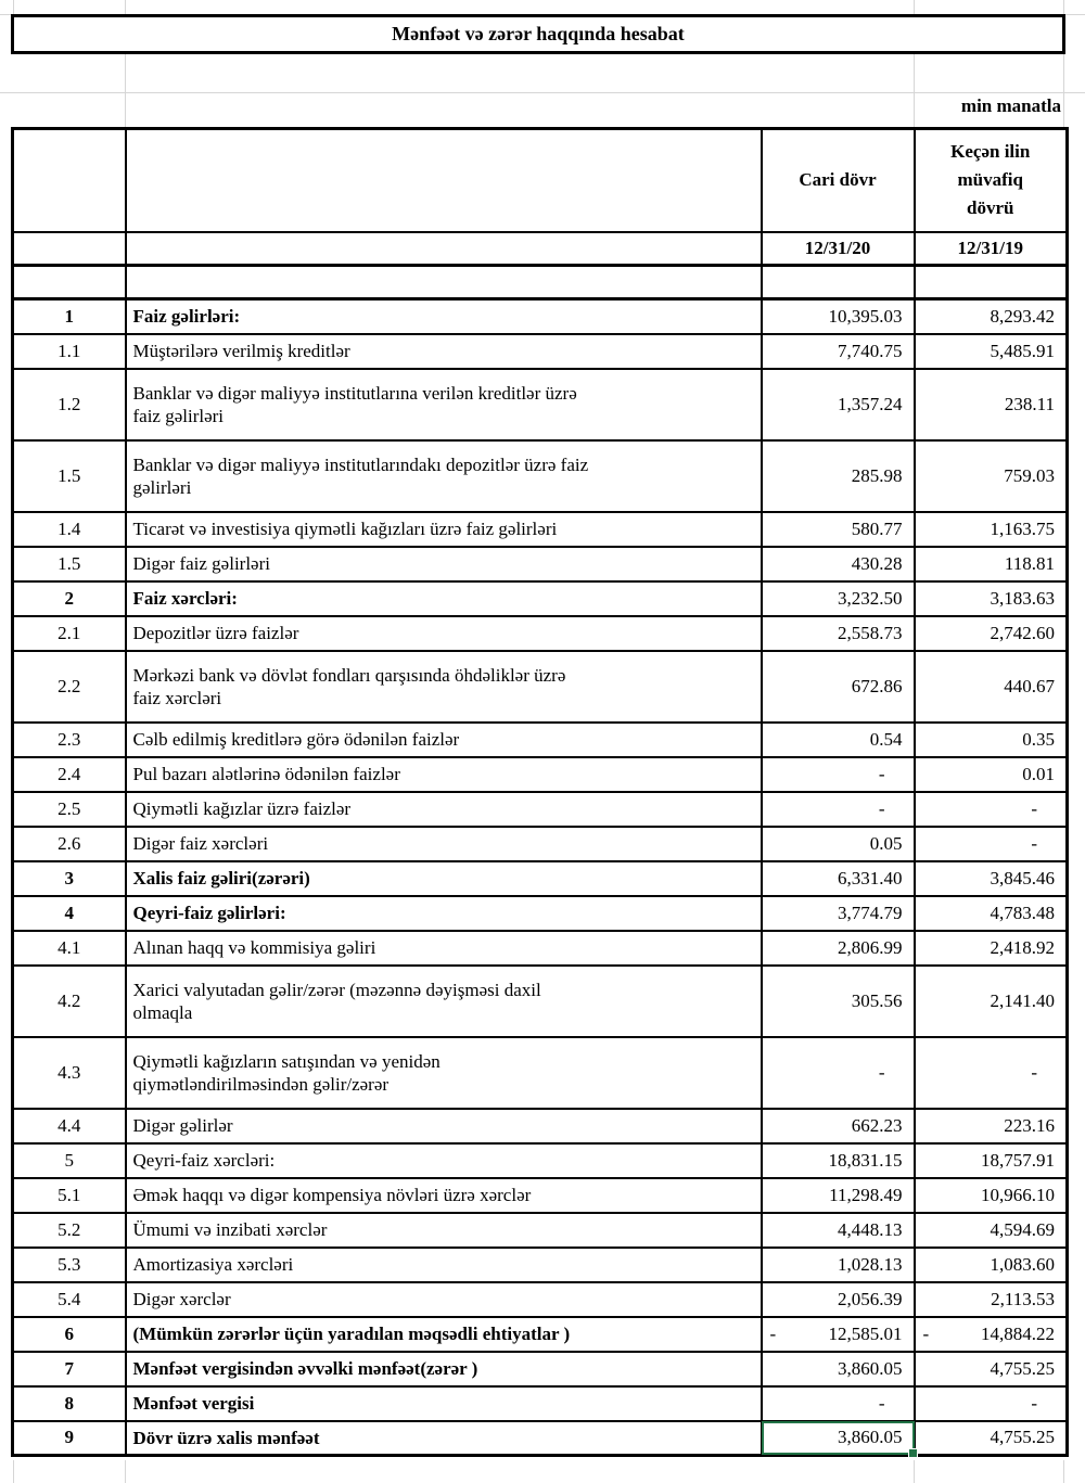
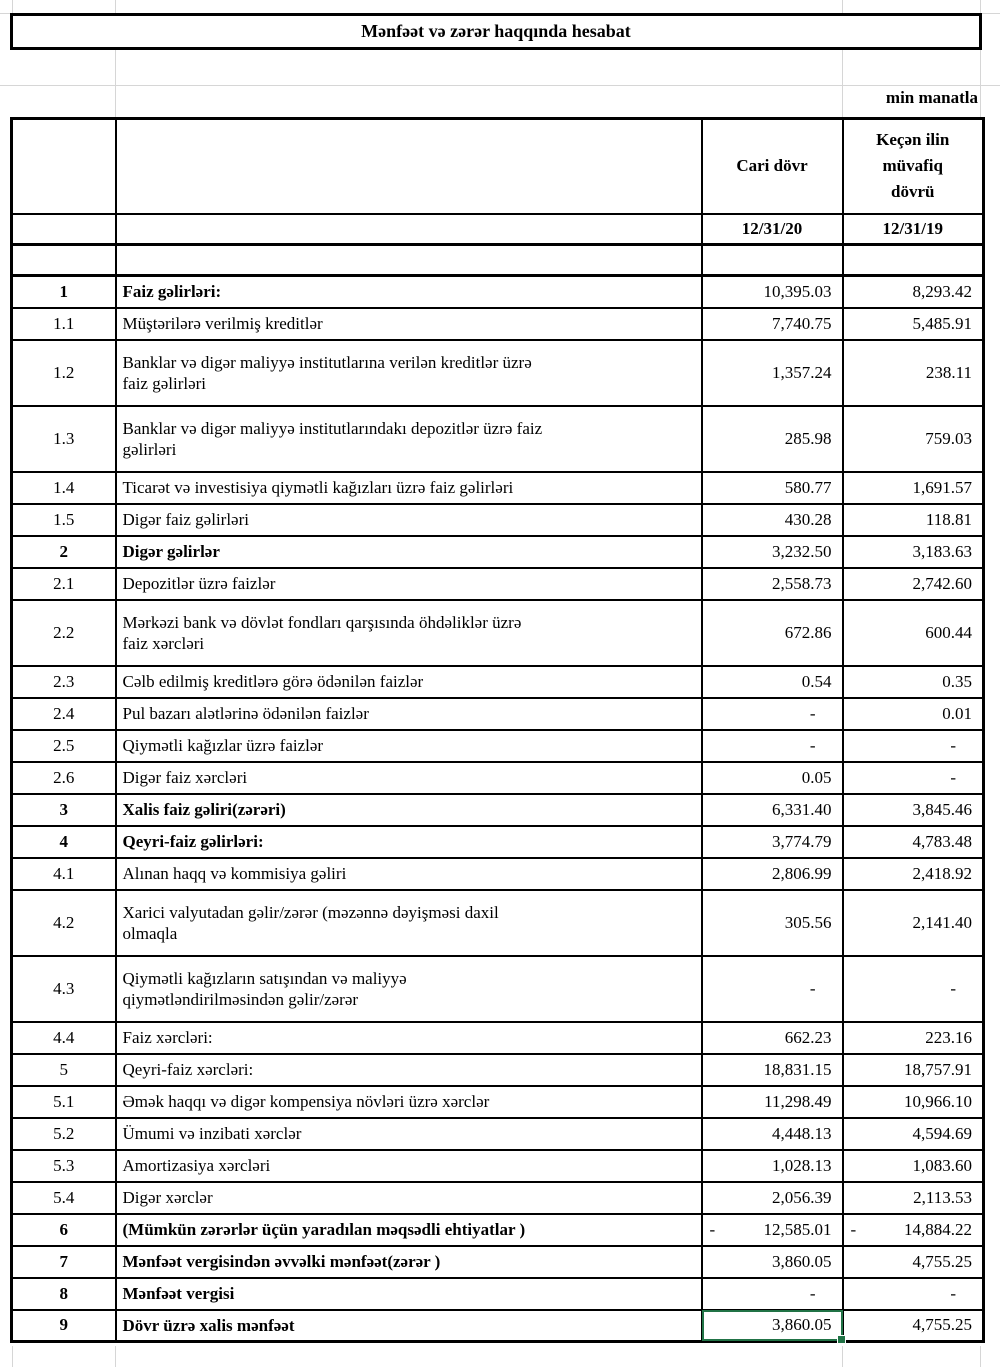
  Mənfəət və zərər haqqında hesabat
  min manatla
  		Cari dövr	Keçən ilin müvafiq dövrü
  		12/31/20	12/31/19
  1	Faiz gəlirləri:	10,395.03	8,293.42
  1.1	Müştərilərə verilmiş kreditlər	7,740.75	5,485.91
  1.2	Banklar və digər maliyyə institutlarına verilən kreditlər üzrə faiz gəlirləri	1,357.24	238.11
- 1.5	Banklar və digər maliyyə institutlarındakı depozitlər üzrə faiz gəlirləri	285.98	759.03
+ 1.3	Banklar və digər maliyyə institutlarındakı depozitlər üzrə faiz gəlirləri	285.98	759.03
- 1.4	Ticarət və investisiya qiymətli kağızları üzrə faiz gəlirləri	580.77	1,163.75
+ 1.4	Ticarət və investisiya qiymətli kağızları üzrə faiz gəlirləri	580.77	1,691.57
  1.5	Digər faiz gəlirləri	430.28	118.81
- 2	Faiz xərcləri:	3,232.50	3,183.63
+ 2	Digər gəlirlər	3,232.50	3,183.63
  2.1	Depozitlər üzrə faizlər	2,558.73	2,742.60
- 2.2	Mərkəzi bank və dövlət fondları qarşısında öhdəliklər üzrə faiz xərcləri	672.86	440.67
+ 2.2	Mərkəzi bank və dövlət fondları qarşısında öhdəliklər üzrə faiz xərcləri	672.86	600.44
  2.3	Cəlb edilmiş kreditlərə görə ödənilən faizlər	0.54	0.35
  2.4	Pul bazarı alətlərinə ödənilən faizlər	-	0.01
  2.5	Qiymətli kağızlar üzrə faizlər	-	-
  2.6	Digər faiz xərcləri	0.05	-
  3	Xalis faiz gəliri(zərəri)	6,331.40	3,845.46
  4	Qeyri-faiz gəlirləri:	3,774.79	4,783.48
  4.1	Alınan haqq və kommisiya gəliri	2,806.99	2,418.92
  4.2	Xarici valyutadan gəlir/zərər (məzənnə dəyişməsi daxil olmaqla	305.56	2,141.40
- 4.3	Qiymətli kağızların satışından və yenidən qiymətləndirilməsindən gəlir/zərər	-	-
+ 4.3	Qiymətli kağızların satışından və maliyyə qiymətləndirilməsindən gəlir/zərər	-	-
- 4.4	Digər gəlirlər	662.23	223.16
+ 4.4	Faiz xərcləri:	662.23	223.16
  5	Qeyri-faiz xərcləri:	18,831.15	18,757.91
  5.1	Əmək haqqı və digər kompensiya növləri üzrə xərclər	11,298.49	10,966.10
  5.2	Ümumi və inzibati xərclər	4,448.13	4,594.69
  5.3	Amortizasiya xərcləri	1,028.13	1,083.60
  5.4	Digər xərclər	2,056.39	2,113.53
  6	(Mümkün zərərlər üçün yaradılan məqsədli ehtiyatlar )	- 12,585.01	- 14,884.22
  7	Mənfəət vergisindən əvvəlki mənfəət(zərər )	3,860.05	4,755.25
  8	Mənfəət vergisi	-	-
  9	Dövr üzrə xalis mənfəət	3,860.05	4,755.25
